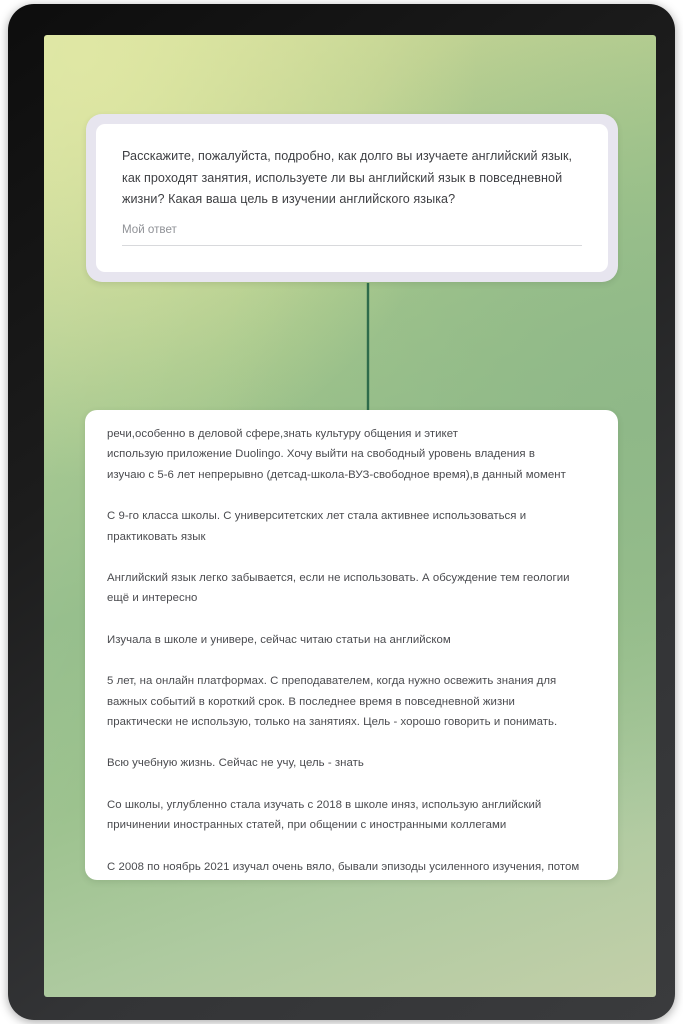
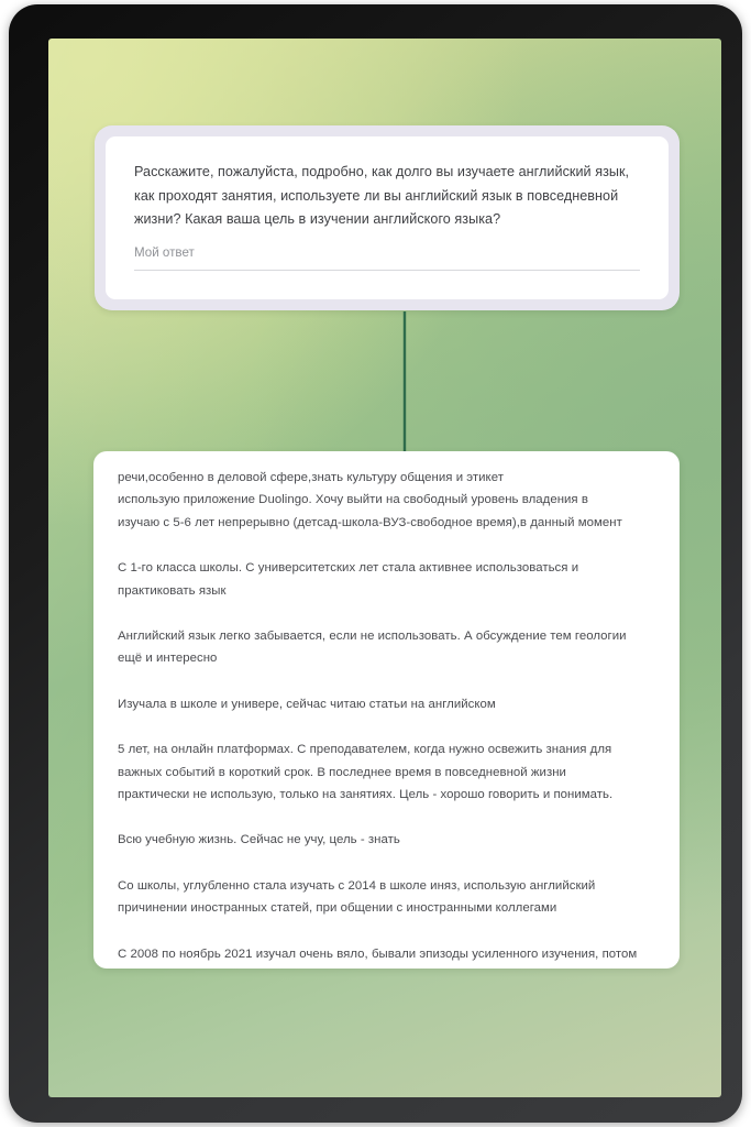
  Расскажите, пожалуйста, подробно, как долго вы изучаете английский язык, как проходят занятия, используете ли вы английский язык в повседневной жизни? Какая ваша цель в изучении английского языка?
  Мой ответ
  речи,особенно в деловой сфере,знать культуру общения и этикет
  использую приложение Duolingo. Хочу выйти на свободный уровень владения в
  изучаю с 5-6 лет непрерывно (детсад-школа-ВУЗ-свободное время),в данный момент
- С 9-го класса школы. С университетских лет стала активнее использоваться и
+ С 1-го класса школы. С университетских лет стала активнее использоваться и
  практиковать язык
  Английский язык легко забывается, если не использовать. А обсуждение тем геологии
  ещё и интересно
  Изучала в школе и универе, сейчас читаю статьи на английском
  5 лет, на онлайн платформах. С преподавателем, когда нужно освежить знания для
  важных событий в короткий срок. В последнее время в повседневной жизни
  практически не использую, только на занятиях. Цель - хорошо говорить и понимать.
  Всю учебную жизнь. Сейчас не учу, цель - знать
- Со школы, углубленно стала изучать с 2018 в школе иняз, использую английский
+ Со школы, углубленно стала изучать с 2014 в школе иняз, использую английский
  причинении иностранных статей, при общении с иностранными коллегами
  С 2008 по ноябрь 2021 изучал очень вяло, бывали эпизоды усиленного изучения, потом
